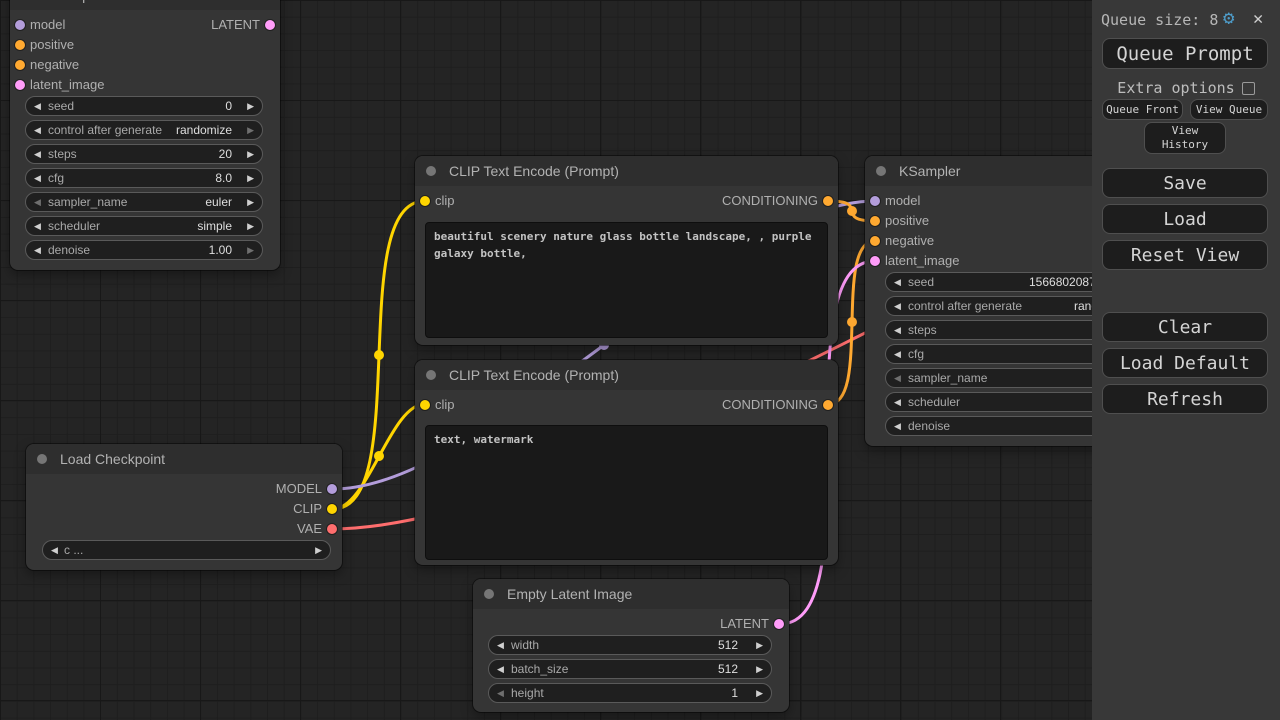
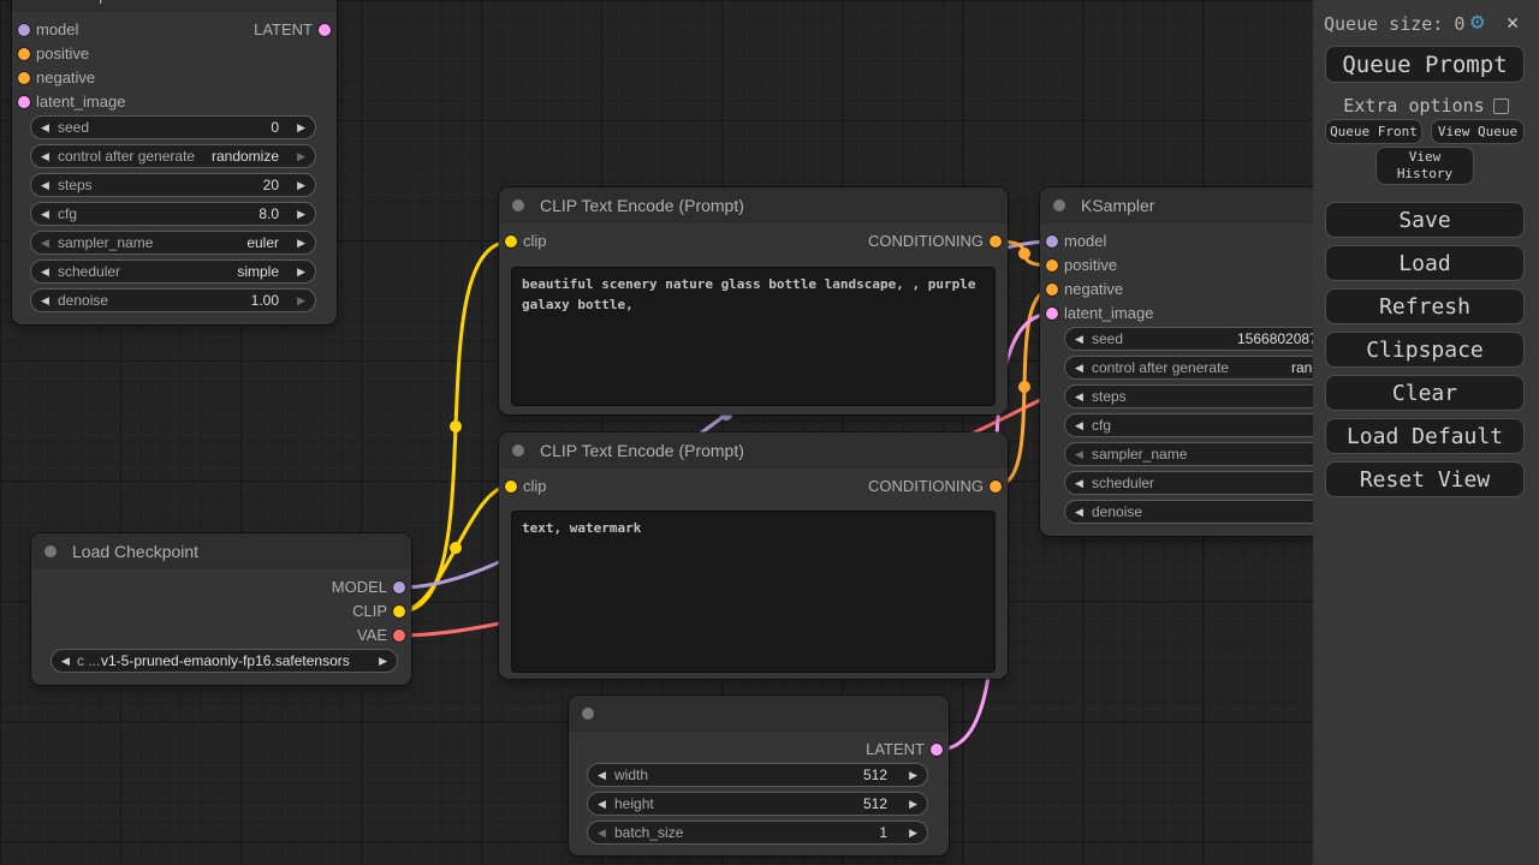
  model
  positive
  negative
  latent_image
  LATENT
  ◀
  seed
  0
  ▶
  ◀
  control after generate
  randomize
  ▶
  ◀
  steps
  20
  ▶
  ◀
  cfg
  8.0
  ▶
  ◀
  sampler_name
  euler
  ▶
  ◀
  scheduler
  simple
  ▶
  ◀
  denoise
  1.00
  ▶
  CLIP Text Encode (Prompt)
  clip
  CONDITIONING
  CLIP Text Encode (Prompt)
  clip
  CONDITIONING
  text, watermark
  KSampler
  model
  positive
  negative
  latent_image
  ◀
  seed
  156680208
  ◀
  control after generate
  ◀
  steps
  ◀
  cfg
  ◀
  sampler_name
  ◀
  scheduler
  ◀
  denoise
  Load Checkpoint
  MODEL
  CLIP
  VAE
  ◀
  c ...
+ v1-5-pruned-emaonly-fp16.safetensors
  ▶
- Empty Latent Image
  LATENT
  ◀
  width
  512
  ▶
  ◀
- batch_size
+ height
  512
  ▶
  ◀
- height
+ batch_size
  1
  ▶
- Queue size: 8
+ Queue size: 0
  ⚙
  ✕
  Queue Prompt
  Extra options
  Queue Front
  View Queue
  View History
  Save
  Load
- Reset View
+ Refresh
+ Clipspace
  Clear
  Load Default
- Refresh
+ Reset View
